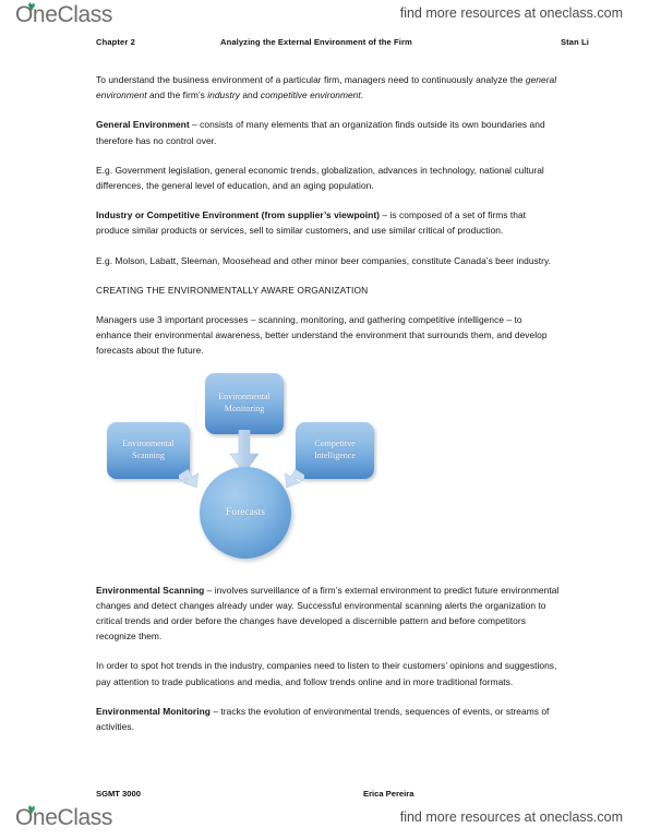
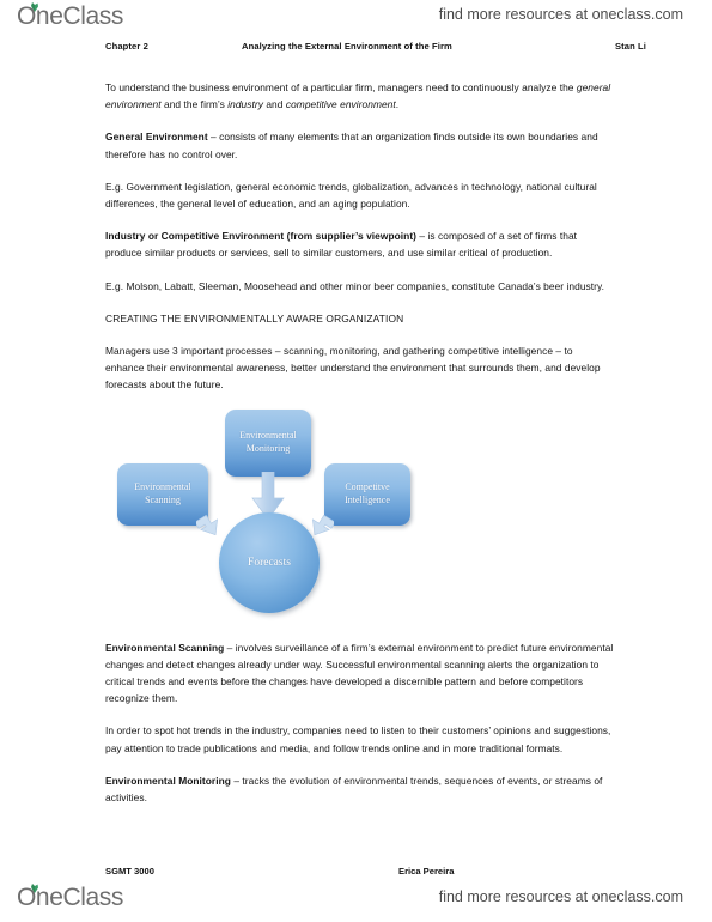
  OneClass
  find more resources at oneclass.com
  Chapter 2
  Analyzing the External Environment of the Firm
  Stan Li
  To understand the business environment of a particular firm, managers need to continuously analyze the general environment and the firm’s industry and competitive environment.
  General Environment – consists of many elements that an organization finds outside its own boundaries and therefore has no control over.
  E.g. Government legislation, general economic trends, globalization, advances in technology, national cultural differences, the general level of education, and an aging population.
  Industry or Competitive Environment (from supplier’s viewpoint) – is composed of a set of firms that produce similar products or services, sell to similar customers, and use similar critical of production.
  E.g. Molson, Labatt, Sleeman, Moosehead and other minor beer companies, constitute Canada’s beer industry.
  CREATING THE ENVIRONMENTALLY AWARE ORGANIZATION
  Managers use 3 important processes – scanning, monitoring, and gathering competitive intelligence – to enhance their environmental awareness, better understand the environment that surrounds them, and develop forecasts about the future.
  Environmental Monitoring
  Environmental Scanning
  Competitve Intelligence
  Forecasts
- Environmental Scanning – involves surveillance of a firm’s external environment to predict future environmental changes and detect changes already under way. Successful environmental scanning alerts the organization to critical trends and order before the changes have developed a discernible pattern and before competitors recognize them.
+ Environmental Scanning – involves surveillance of a firm’s external environment to predict future environmental changes and detect changes already under way. Successful environmental scanning alerts the organization to critical trends and events before the changes have developed a discernible pattern and before competitors recognize them.
  In order to spot hot trends in the industry, companies need to listen to their customers’ opinions and suggestions, pay attention to trade publications and media, and follow trends online and in more traditional formats.
  Environmental Monitoring – tracks the evolution of environmental trends, sequences of events, or streams of activities.
  SGMT 3000
  Erica Pereira
  OneClass
  find more resources at oneclass.com
